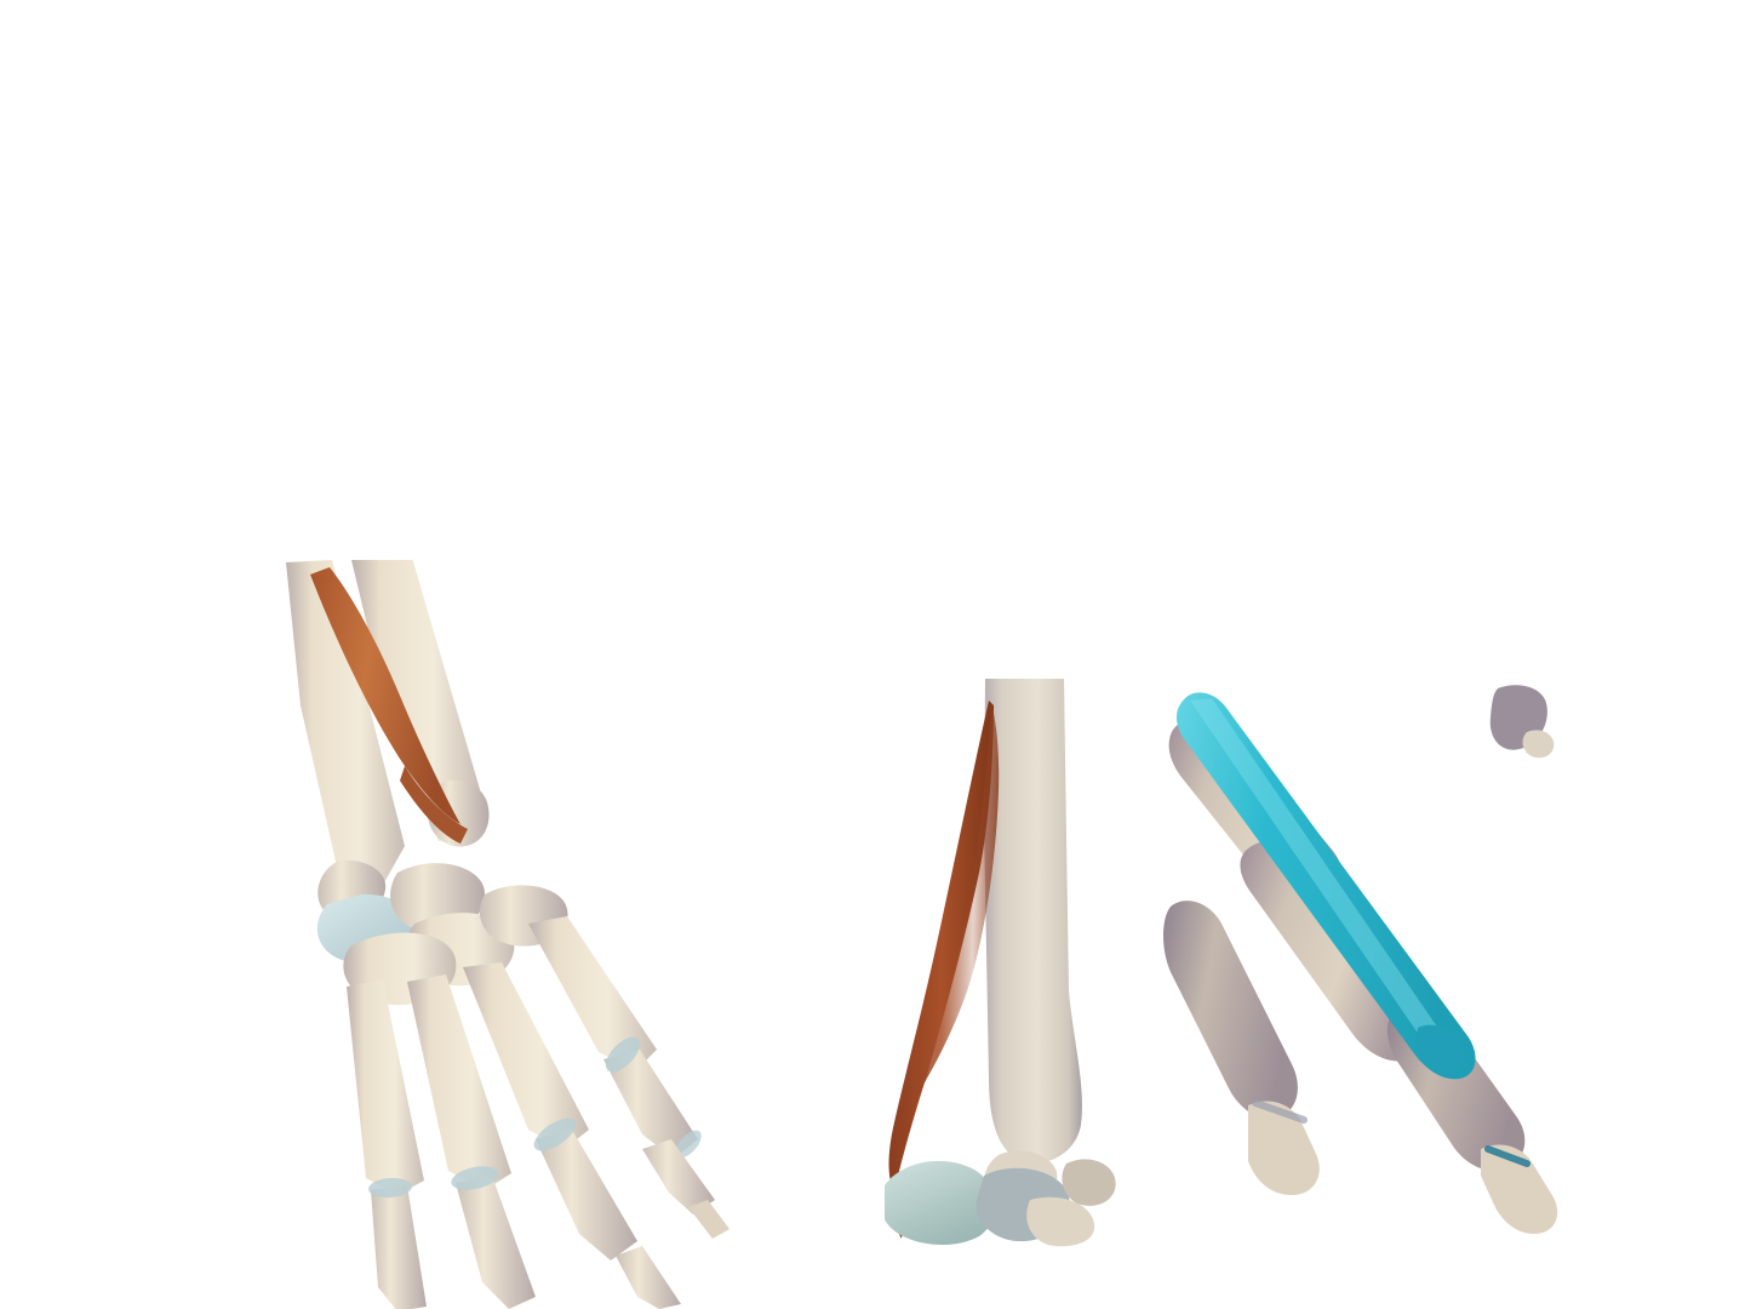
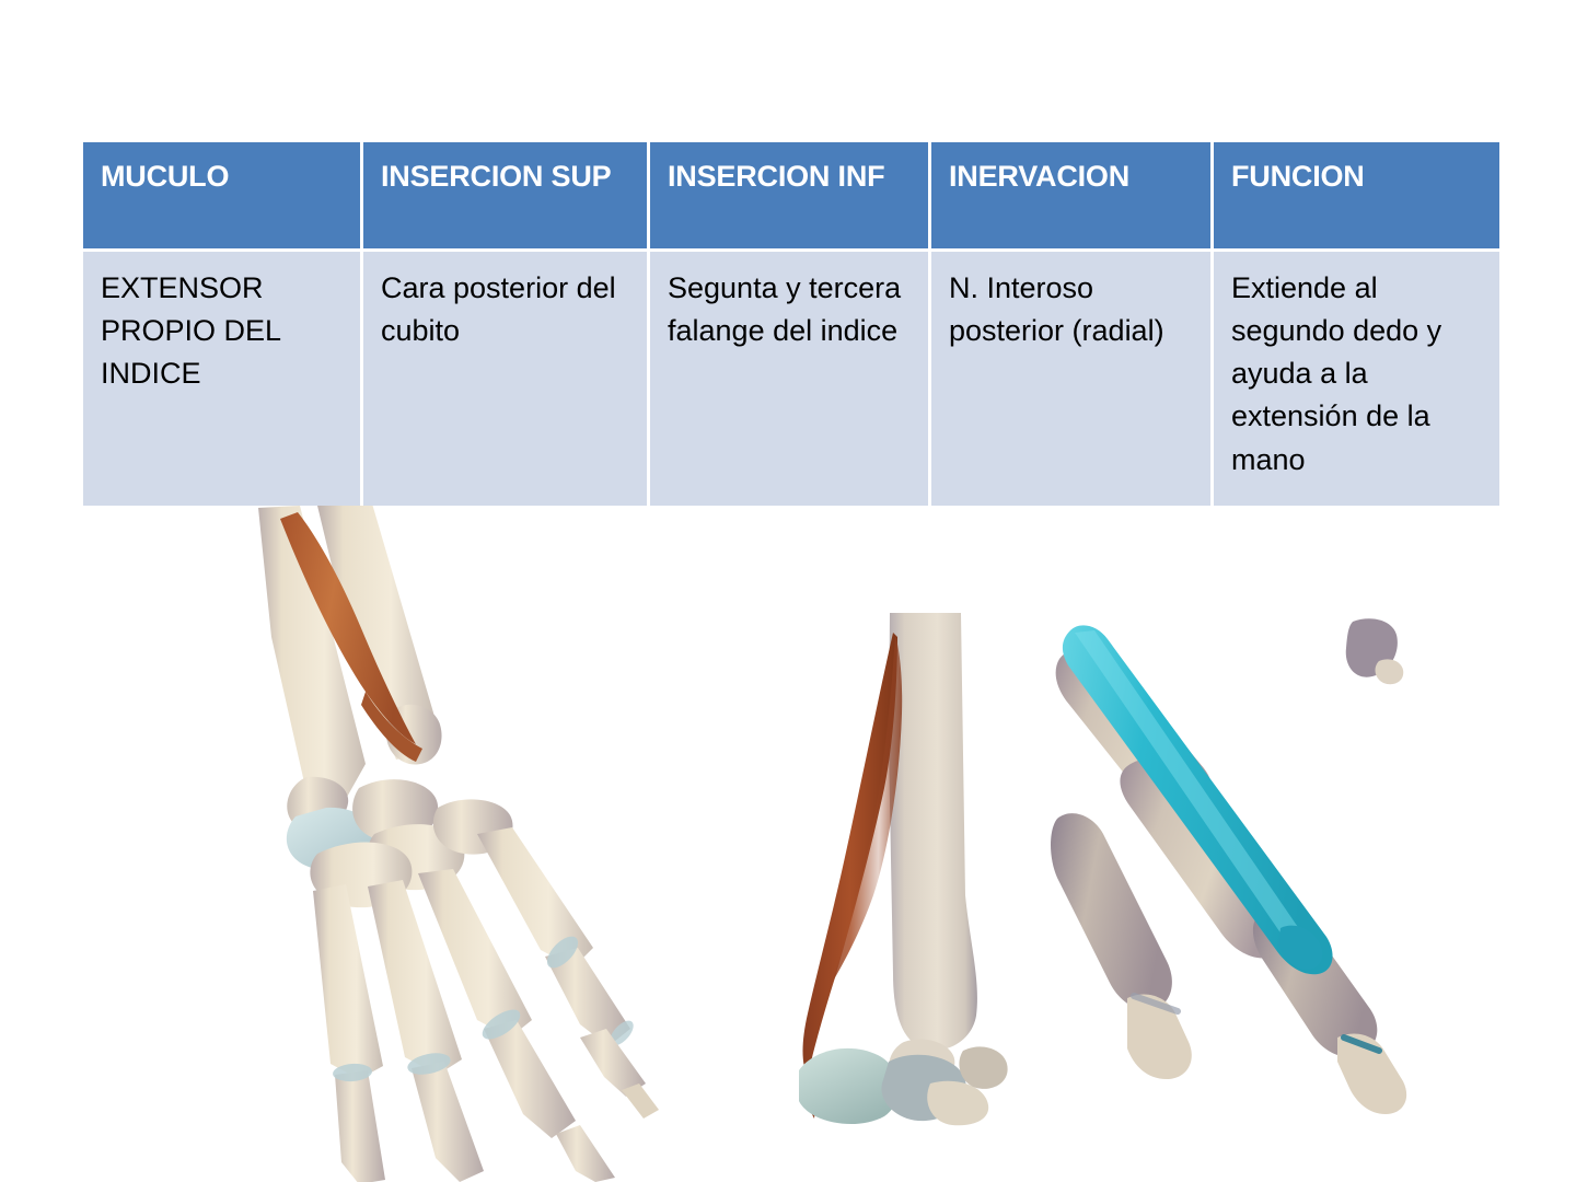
+ MUCULO	INSERCION SUP	INSERCION INF	INERVACION	FUNCION
+ EXTENSOR PROPIO DEL INDICE	Cara posterior del cubito	Segunta y tercera falange del indice	N. Interoso posterior (radial)	Extiende al segundo dedo y ayuda a la extensión de la mano
